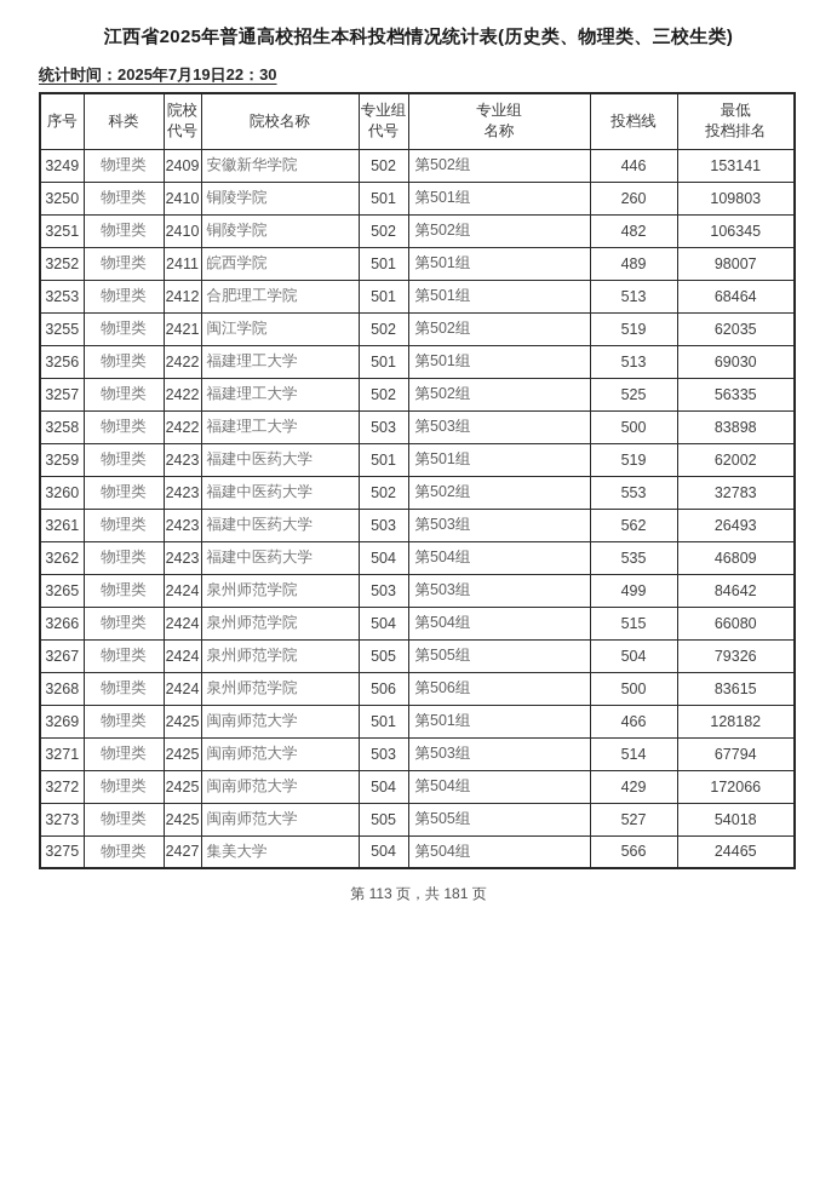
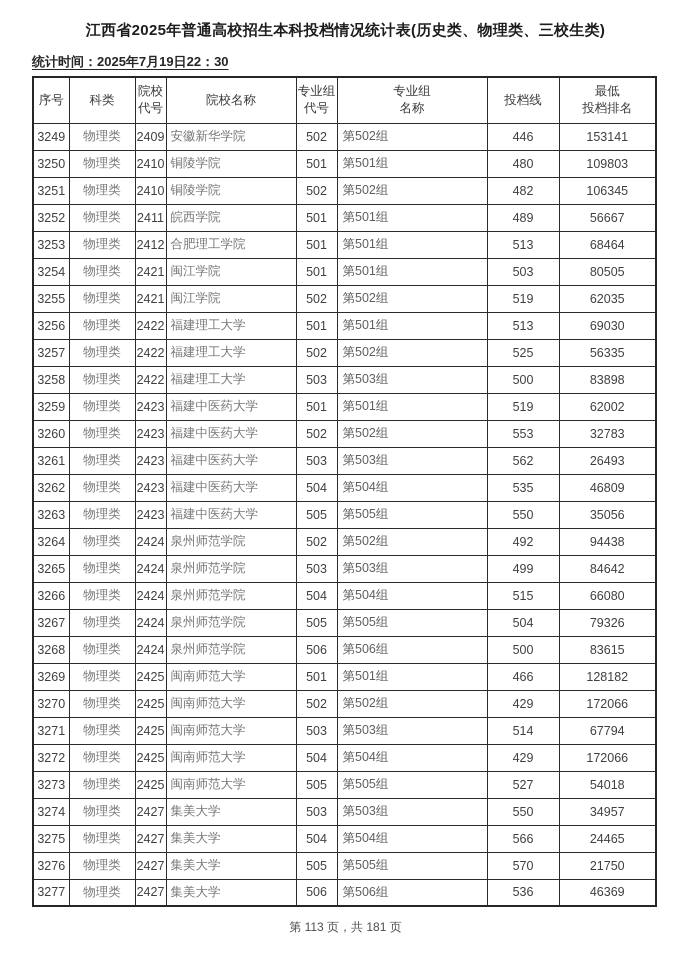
  江西省2025年普通高校招生本科投档情况统计表(历史类、物理类、三校生类)
  统计时间：2025年7月19日22：30
  序号	科类	院校 代号	院校名称	专业组 代号	专业组 名称	投档线	最低 投档排名
  3249	物理类	2409	安徽新华学院	502	第502组	446	153141
- 3250	物理类	2410	铜陵学院	501	第501组	260	109803
+ 3250	物理类	2410	铜陵学院	501	第501组	480	109803
  3251	物理类	2410	铜陵学院	502	第502组	482	106345
- 3252	物理类	2411	皖西学院	501	第501组	489	98007
+ 3252	物理类	2411	皖西学院	501	第501组	489	56667
  3253	物理类	2412	合肥理工学院	501	第501组	513	68464
+ 3254	物理类	2421	闽江学院	501	第501组	503	80505
  3255	物理类	2421	闽江学院	502	第502组	519	62035
  3256	物理类	2422	福建理工大学	501	第501组	513	69030
  3257	物理类	2422	福建理工大学	502	第502组	525	56335
  3258	物理类	2422	福建理工大学	503	第503组	500	83898
  3259	物理类	2423	福建中医药大学	501	第501组	519	62002
  3260	物理类	2423	福建中医药大学	502	第502组	553	32783
  3261	物理类	2423	福建中医药大学	503	第503组	562	26493
  3262	物理类	2423	福建中医药大学	504	第504组	535	46809
+ 3263	物理类	2423	福建中医药大学	505	第505组	550	35056
+ 3264	物理类	2424	泉州师范学院	502	第502组	492	94438
  3265	物理类	2424	泉州师范学院	503	第503组	499	84642
  3266	物理类	2424	泉州师范学院	504	第504组	515	66080
  3267	物理类	2424	泉州师范学院	505	第505组	504	79326
  3268	物理类	2424	泉州师范学院	506	第506组	500	83615
  3269	物理类	2425	闽南师范大学	501	第501组	466	128182
+ 3270	物理类	2425	闽南师范大学	502	第502组	429	172066
  3271	物理类	2425	闽南师范大学	503	第503组	514	67794
  3272	物理类	2425	闽南师范大学	504	第504组	429	172066
  3273	物理类	2425	闽南师范大学	505	第505组	527	54018
+ 3274	物理类	2427	集美大学	503	第503组	550	34957
  3275	物理类	2427	集美大学	504	第504组	566	24465
+ 3276	物理类	2427	集美大学	505	第505组	570	21750
+ 3277	物理类	2427	集美大学	506	第506组	536	46369
  第 113 页，共 181 页
